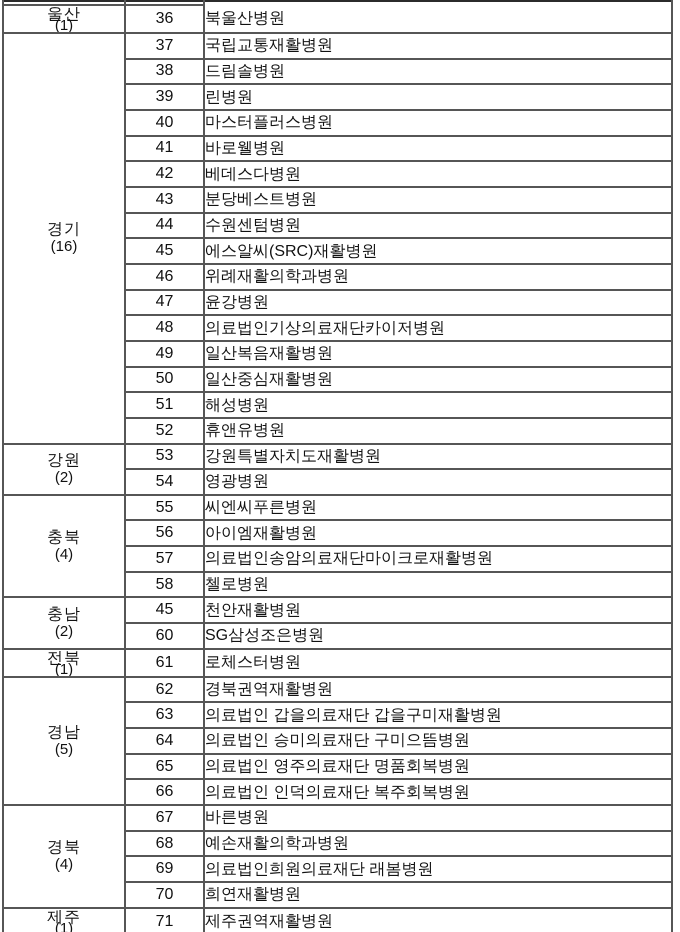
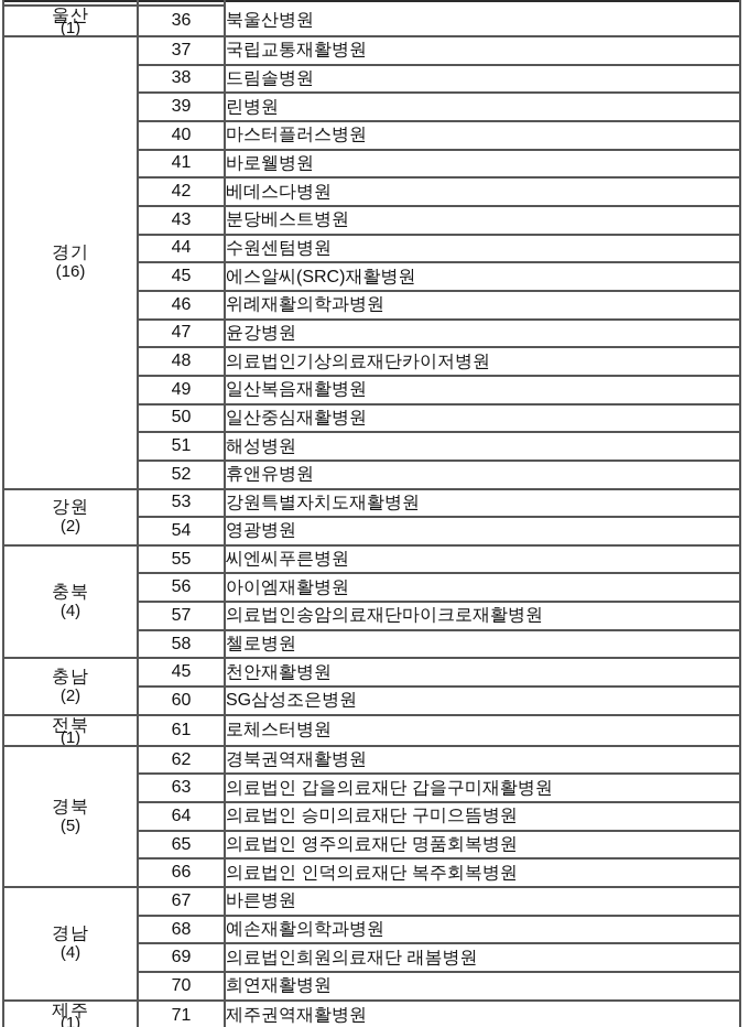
  울산(1)	36	북울산병원
  경기(16)	37	국립교통재활병원
  38	드림솔병원
  39	린병원
  40	마스터플러스병원
  41	바로웰병원
  42	베데스다병원
  43	분당베스트병원
  44	수원센텀병원
  45	에스알씨(SRC)재활병원
  46	위례재활의학과병원
  47	윤강병원
  48	의료법인기상의료재단카이저병원
  49	일산복음재활병원
  50	일산중심재활병원
  51	해성병원
  52	휴앤유병원
  강원(2)	53	강원특별자치도재활병원
  54	영광병원
  충북(4)	55	씨엔씨푸른병원
  56	아이엠재활병원
  57	의료법인송암의료재단마이크로재활병원
  58	첼로병원
  충남(2)	45	천안재활병원
  60	SG삼성조은병원
  전북(1)	61	로체스터병원
- 경남(5)	62	경북권역재활병원
+ 경북(5)	62	경북권역재활병원
  63	의료법인 갑을의료재단 갑을구미재활병원
  64	의료법인 승미의료재단 구미으뜸병원
  65	의료법인 영주의료재단 명품회복병원
  66	의료법인 인덕의료재단 복주회복병원
- 경북(4)	67	바른병원
+ 경남(4)	67	바른병원
  68	예손재활의학과병원
  69	의료법인희원의료재단 래봄병원
  70	희연재활병원
  제주(1)	71	제주권역재활병원
